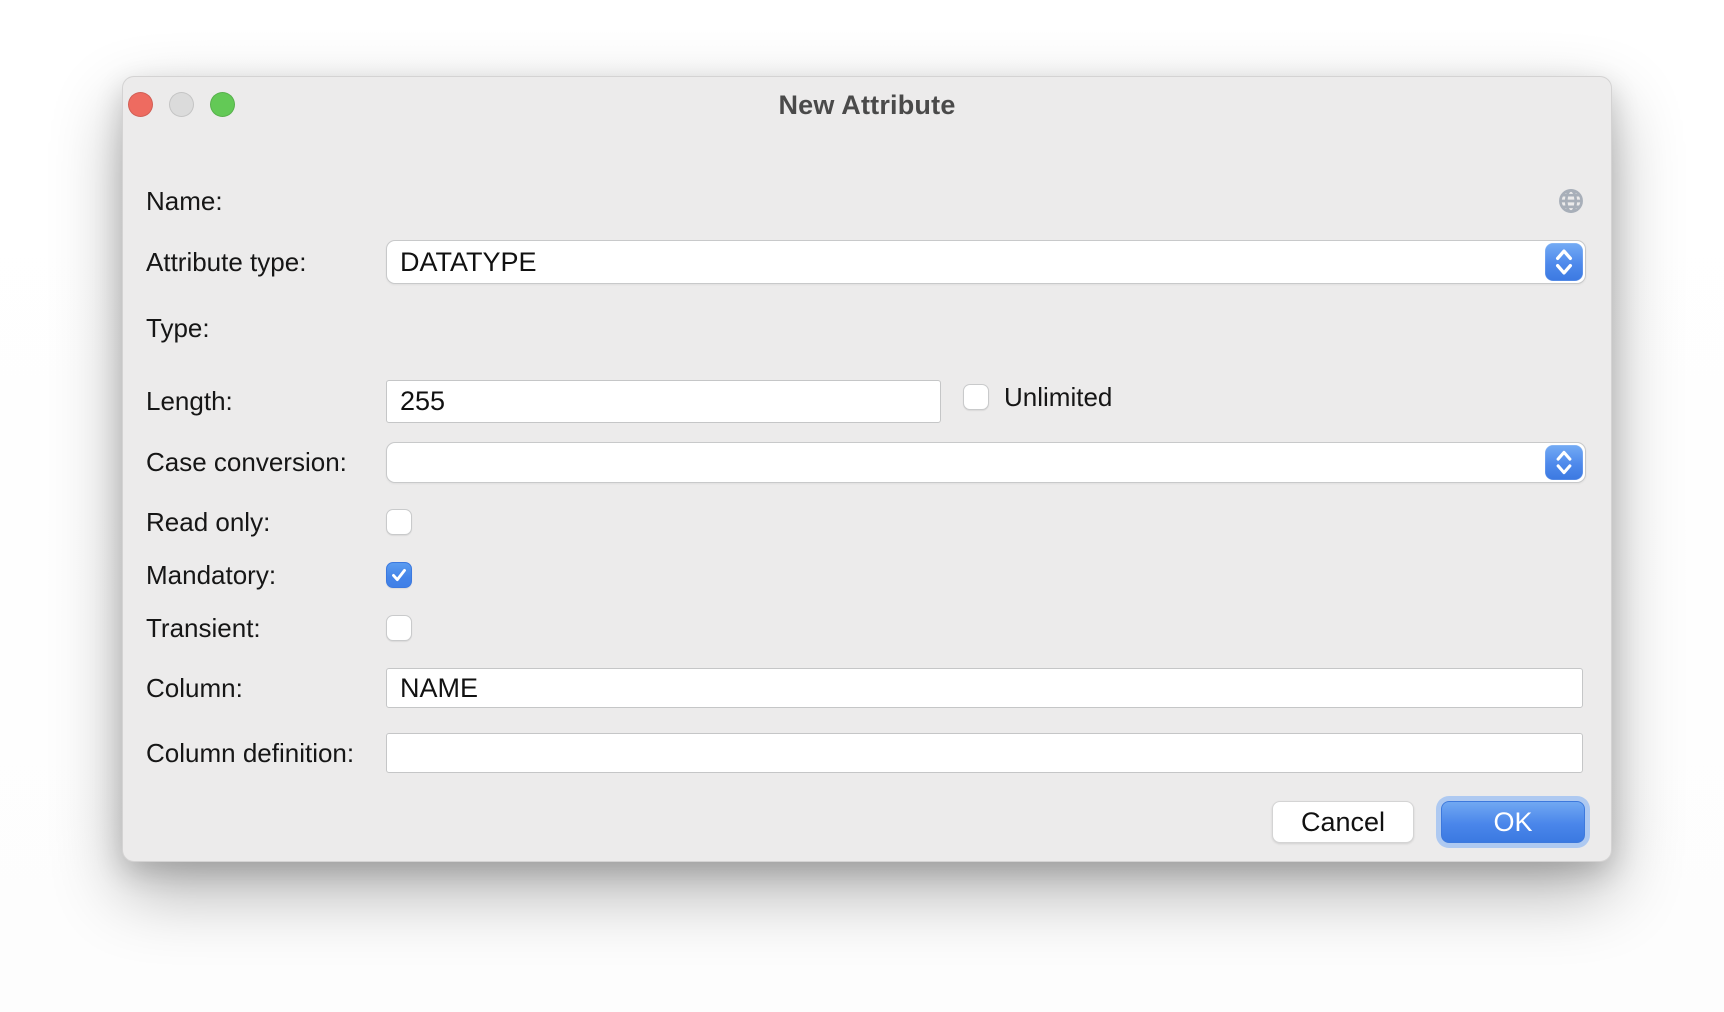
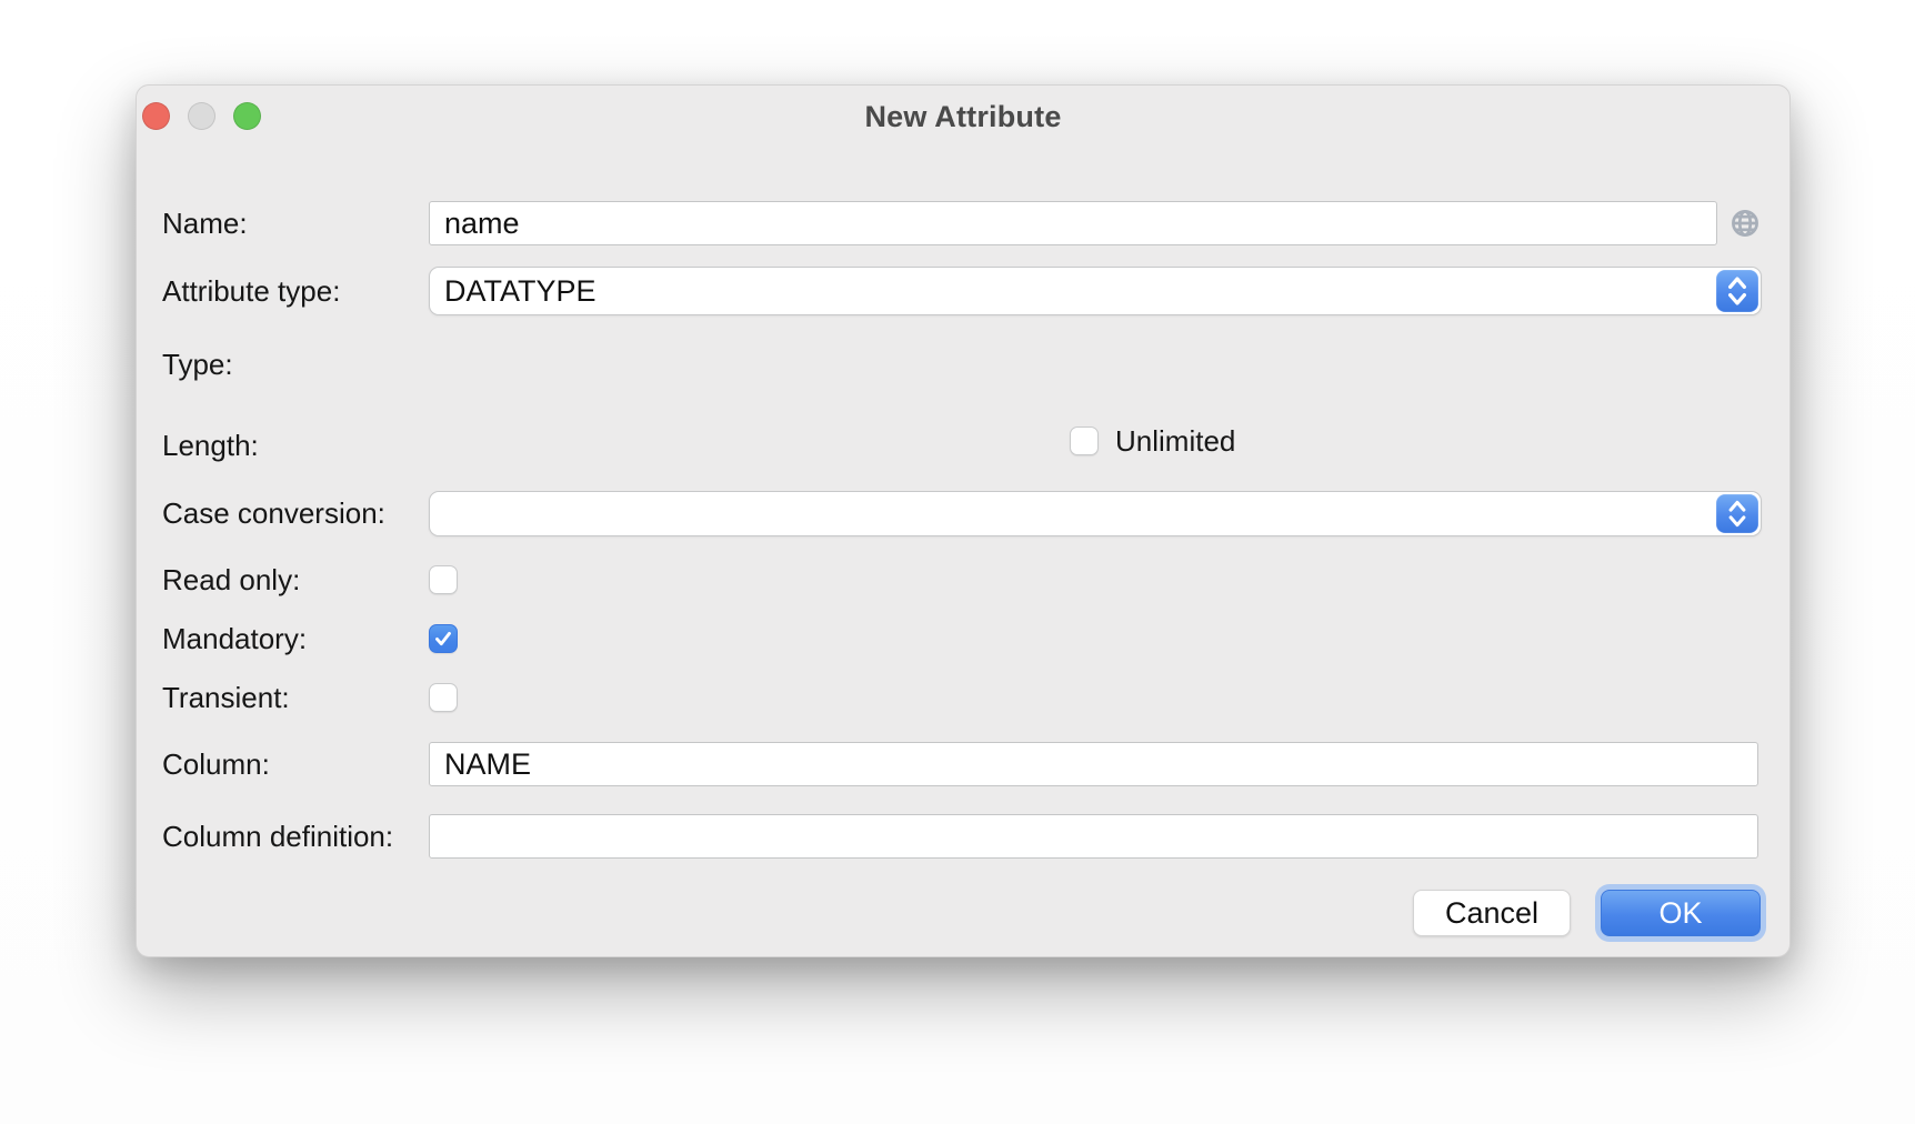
  New Attribute
  Name:
+ name
  Attribute type:
  DATATYPE
  Type:
  Length:
- 255
  Unlimited
  Case conversion:
  Read only:
  Mandatory:
  Transient:
  Column:
  NAME
  Column definition:
  Cancel
  OK
